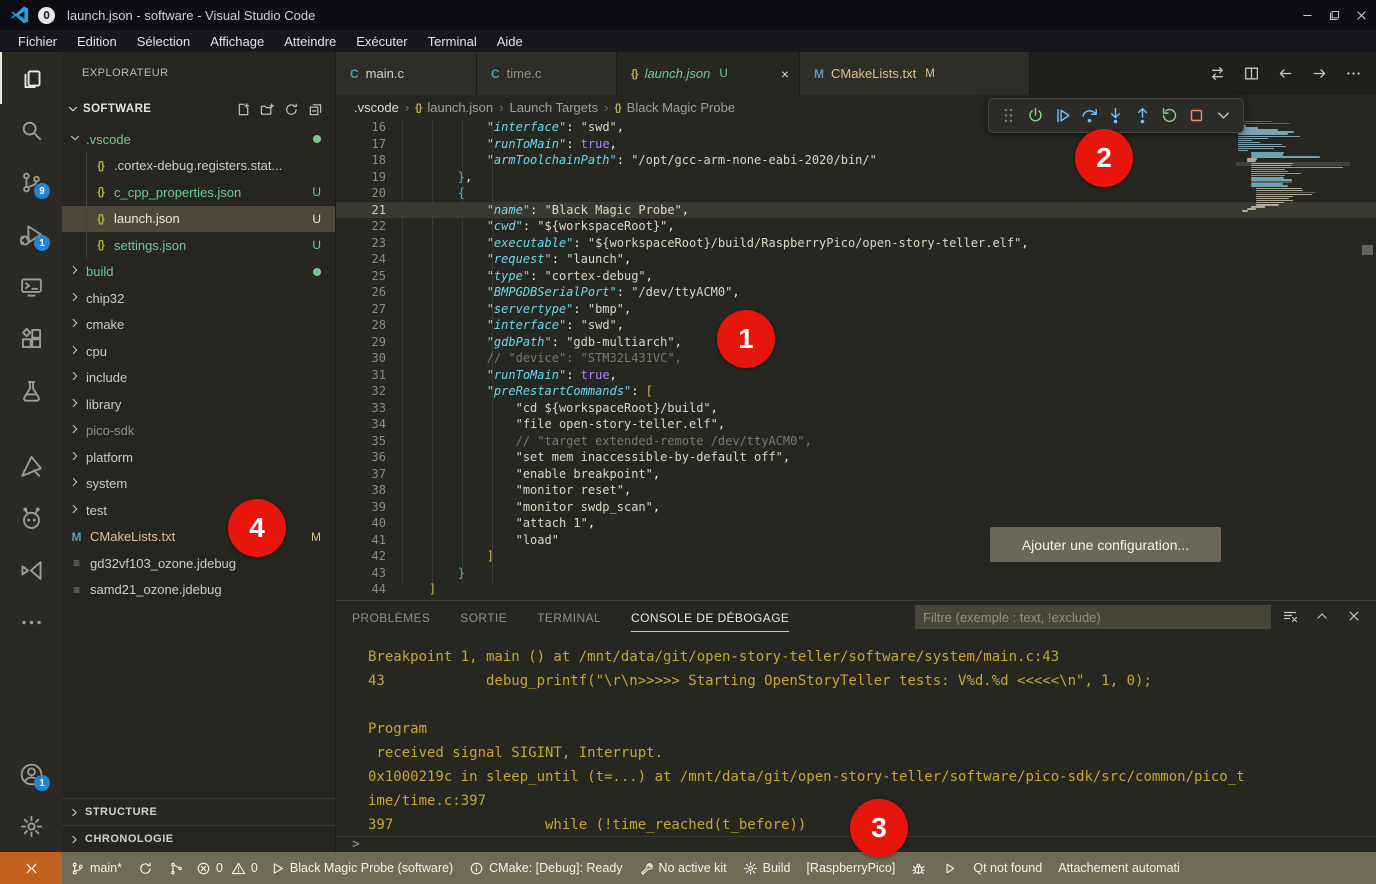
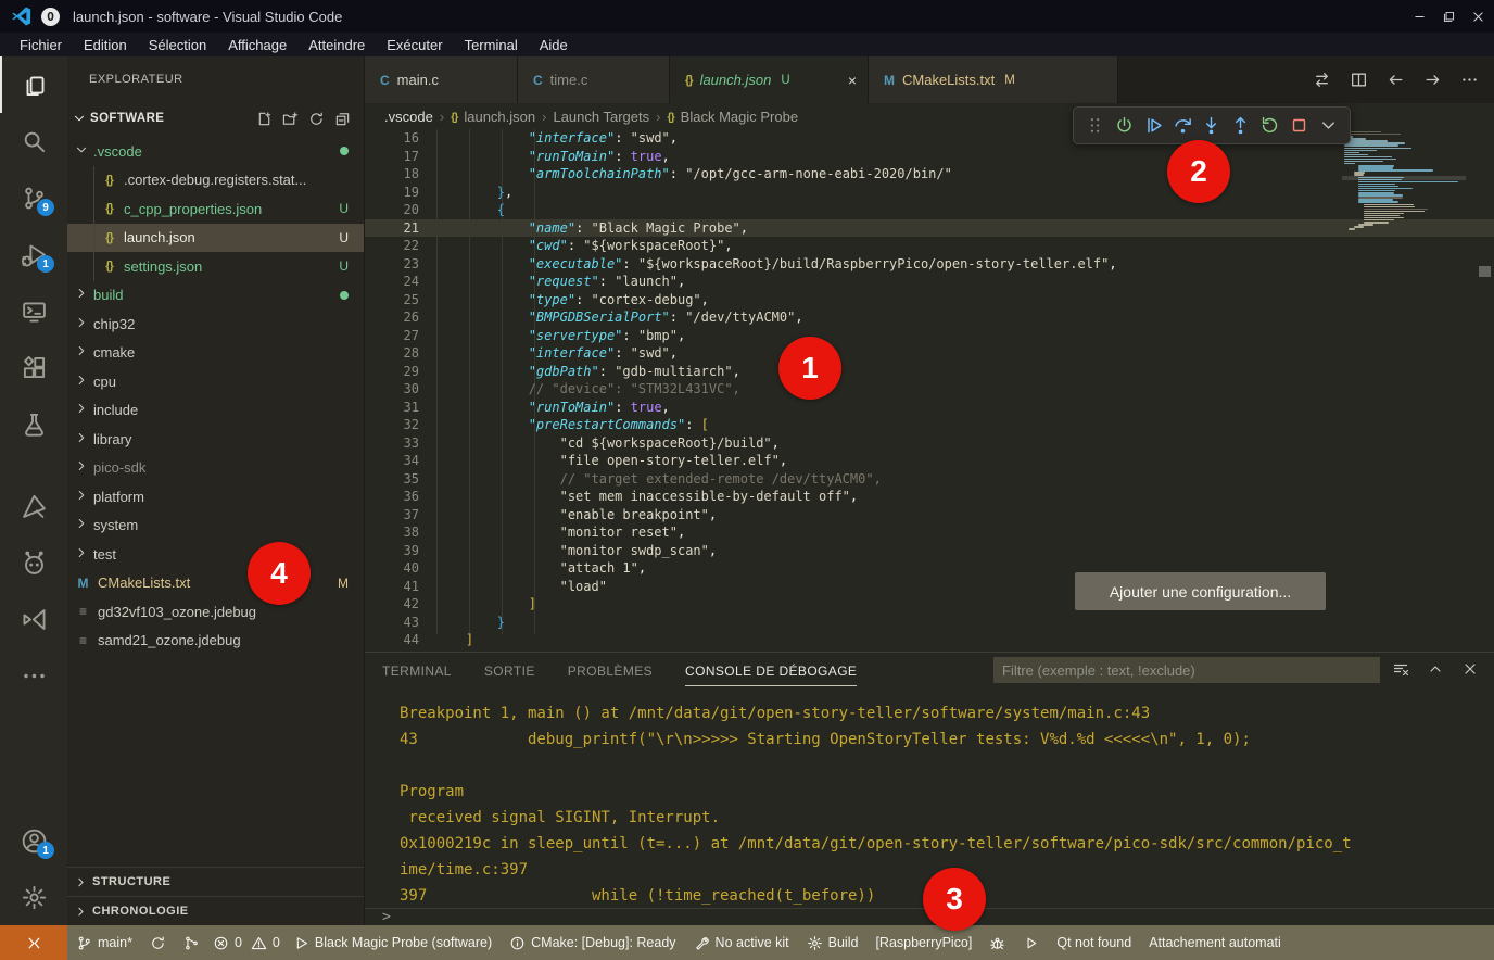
  O
  launch.json - software - Visual Studio Code
  Fichier
  Edition
  Sélection
  Affichage
  Atteindre
  Exécuter
  Terminal
  Aide
  9
  1
  1
  EXPLORATEUR
  SOFTWARE
  .vscode
  {}
  .cortex-debug.registers.stat...
  {}
  c_cpp_properties.json
  U
  {}
  launch.json
  U
  {}
  settings.json
  U
  build
  chip32
  cmake
  cpu
  include
  library
  pico-sdk
  platform
  system
  test
  M
  CMakeLists.txt
  M
  ≡
  gd32vf103_ozone.jdebug
  ≡
  samd21_ozone.jdebug
  STRUCTURE
  CHRONOLOGIE
  C
  main.c
  C
  time.c
  {}
  launch.json
  U
  ×
  M
  CMakeLists.txt
  M
  .vscode
  ›
  {}
  launch.json
  ›
  Launch Targets
  ›
  {}
  Black Magic Probe
  16
  17
  18
  19
  20
  21
  22
  23
  24
  25
  26
  27
  28
  29
  30
  31
  32
  33
  34
  35
  36
  37
  38
  39
  40
  41
  42
  43
  44
  "interface": "swd",
  "runToMain": true,
  "armToolchainPath": "/opt/gcc-arm-none-eabi-2020/bin/"
  },
  {
  "name": "Black Magic Probe",
  "cwd": "${workspaceRoot}",
  "executable": "${workspaceRoot}/build/RaspberryPico/open-story-teller.elf",
  "request": "launch",
  "type": "cortex-debug",
  "BMPGDBSerialPort": "/dev/ttyACM0",
  "servertype": "bmp",
  "interface": "swd",
  "gdbPath": "gdb-multiarch",
  // "device": "STM32L431VC",
  "runToMain": true,
  "preRestartCommands": [
  "cd ${workspaceRoot}/build",
  "file open-story-teller.elf",
  // "target extended-remote /dev/ttyACM0",
  "set mem inaccessible-by-default off",
  "enable breakpoint",
  "monitor reset",
  "monitor swdp_scan",
  "attach 1",
  "load"
  ]
  }
  ]
  Ajouter une configuration...
- PROBLÈMES
+ TERMINAL
  SORTIE
- TERMINAL
+ PROBLÈMES
  CONSOLE DE DÉBOGAGE
  Filtre (exemple : text, !exclude)
  Breakpoint 1, main () at /mnt/data/git/open-story-teller/software/system/main.c:43
  43 debug_printf("\r\n>>>>> Starting OpenStoryTeller tests: V%d.%d <<<<<\n", 1, 0);
  Program
  received signal SIGINT, Interrupt.
  0x1000219c in sleep_until (t=...) at /mnt/data/git/open-story-teller/software/pico-sdk/src/common/pico_t
  ime/time.c:397
  397 while (!time_reached(t_before))
  >
  main*
  0
  0
  Black Magic Probe (software)
  CMake: [Debug]: Ready
  No active kit
  Build
  [RaspberryPico]
  Qt not found
  Attachement automati
  1
  2
  3
  4
